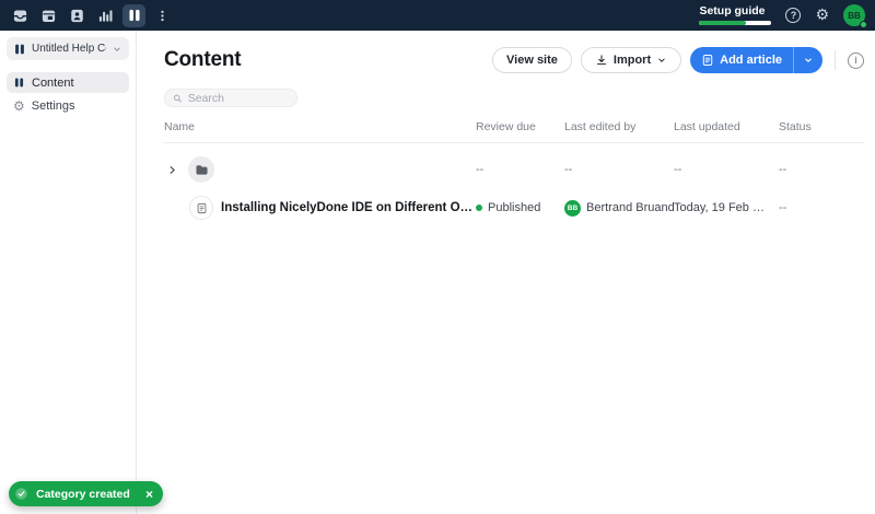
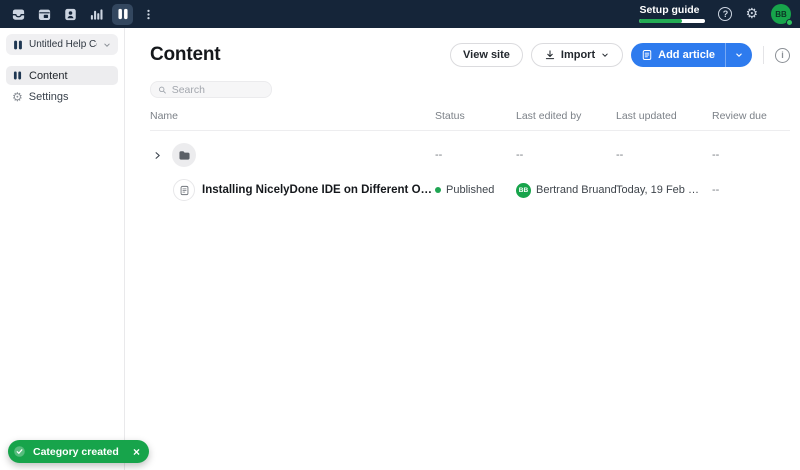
  Setup guide
  ?
  ⚙
  BB
  Untitled Help C
  Content
  ⚙
  Settings
  Content
  View site
  Import
  Add article
  i
  Search
  Name
- Review due
+ Status
  Last edited by
  Last updated
- Status
+ Review due
  --
  --
  --
  --
  Installing NicelyDone IDE on Different Ope
  Published
  Bertrand Bruand
  Today, 19 Feb 2025
  --
  Category created
  ×
